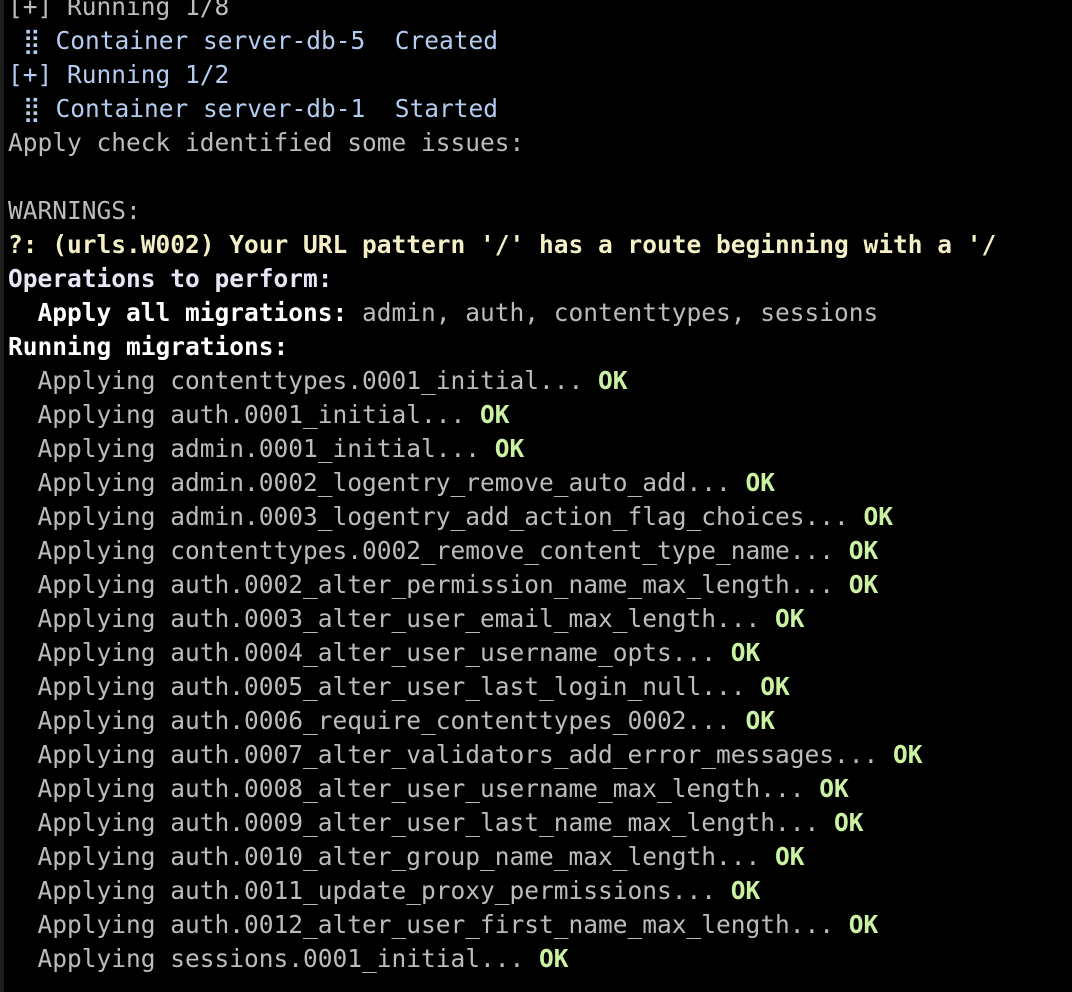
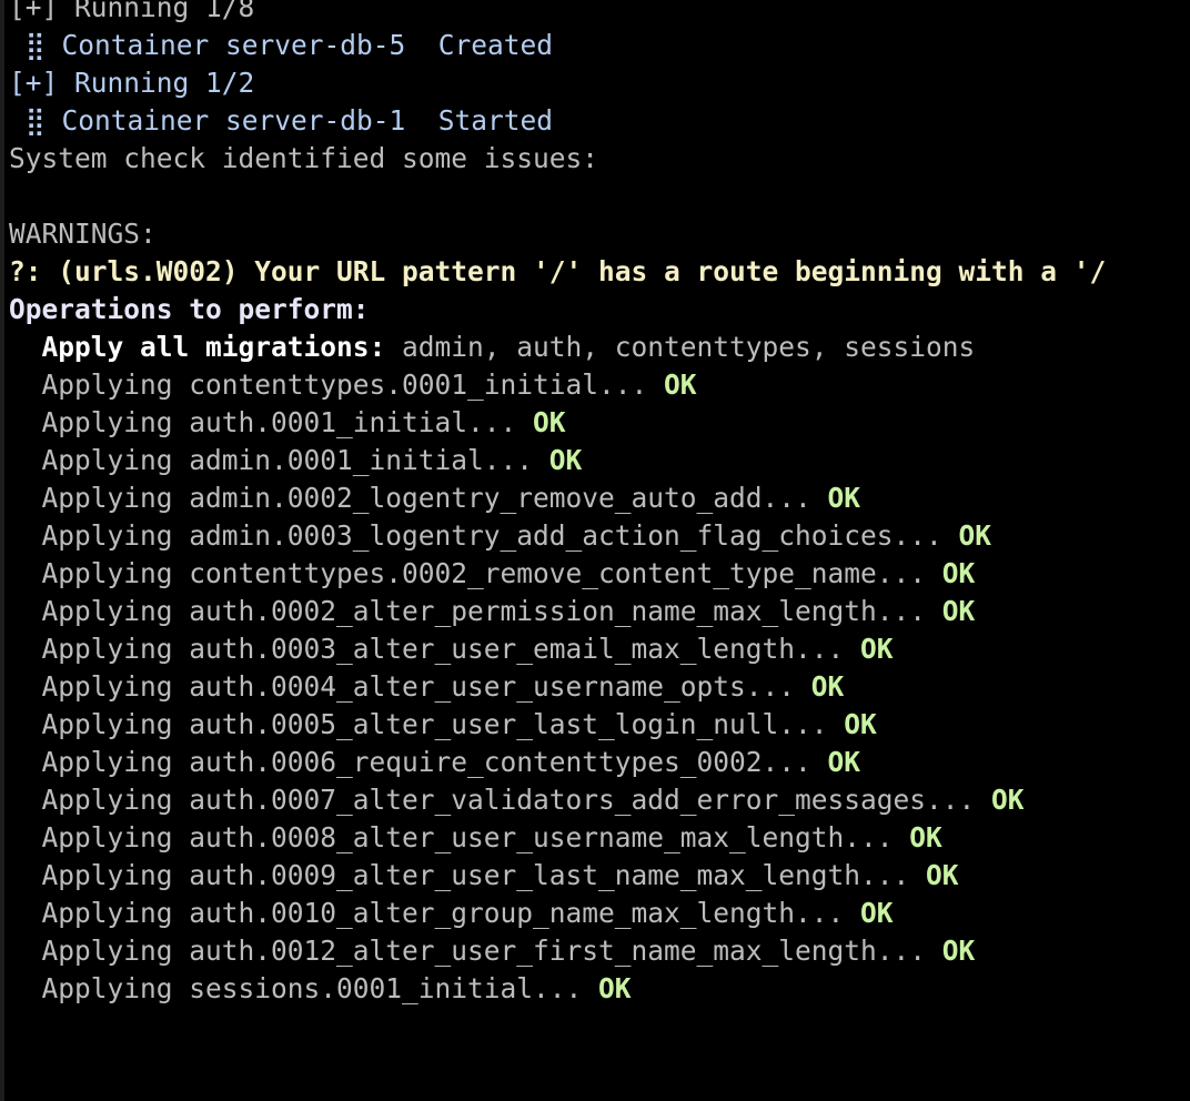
  [+] Running 1/8
  ⣿ Container server-db-5 Created
  [+] Running 1/2
  ⣿ Container server-db-1 Started
- Apply check identified some issues:
+ System check identified some issues:
  WARNINGS:
  ?: (urls.W002) Your URL pattern '/' has a route beginning with a '/
  Operations to perform:
  Apply all migrations: admin, auth, contenttypes, sessions
- Running migrations:
  Applying contenttypes.0001_initial... OK
  Applying auth.0001_initial... OK
  Applying admin.0001_initial... OK
  Applying admin.0002_logentry_remove_auto_add... OK
  Applying admin.0003_logentry_add_action_flag_choices... OK
  Applying contenttypes.0002_remove_content_type_name... OK
  Applying auth.0002_alter_permission_name_max_length... OK
  Applying auth.0003_alter_user_email_max_length... OK
  Applying auth.0004_alter_user_username_opts... OK
  Applying auth.0005_alter_user_last_login_null... OK
  Applying auth.0006_require_contenttypes_0002... OK
  Applying auth.0007_alter_validators_add_error_messages... OK
  Applying auth.0008_alter_user_username_max_length... OK
  Applying auth.0009_alter_user_last_name_max_length... OK
  Applying auth.0010_alter_group_name_max_length... OK
- Applying auth.0011_update_proxy_permissions... OK
  Applying auth.0012_alter_user_first_name_max_length... OK
  Applying sessions.0001_initial... OK
